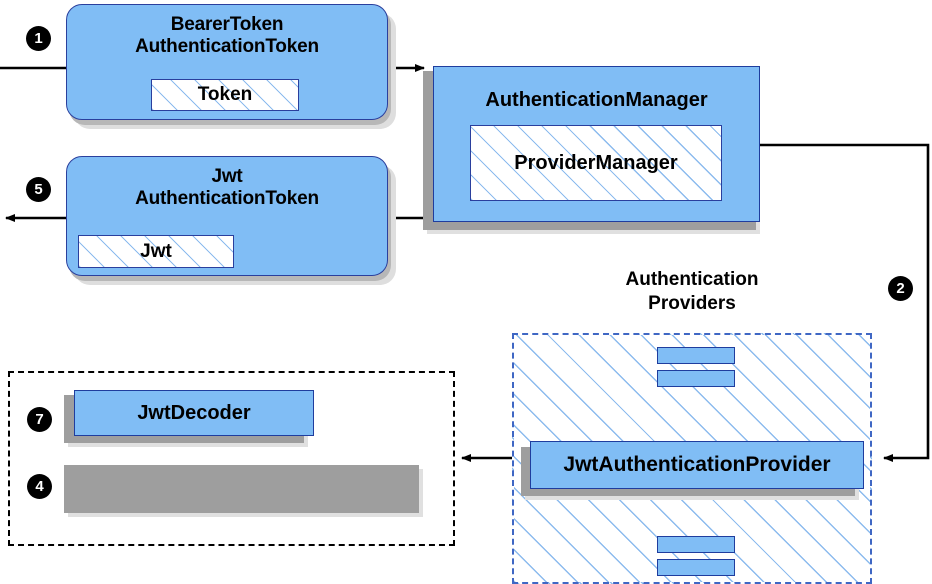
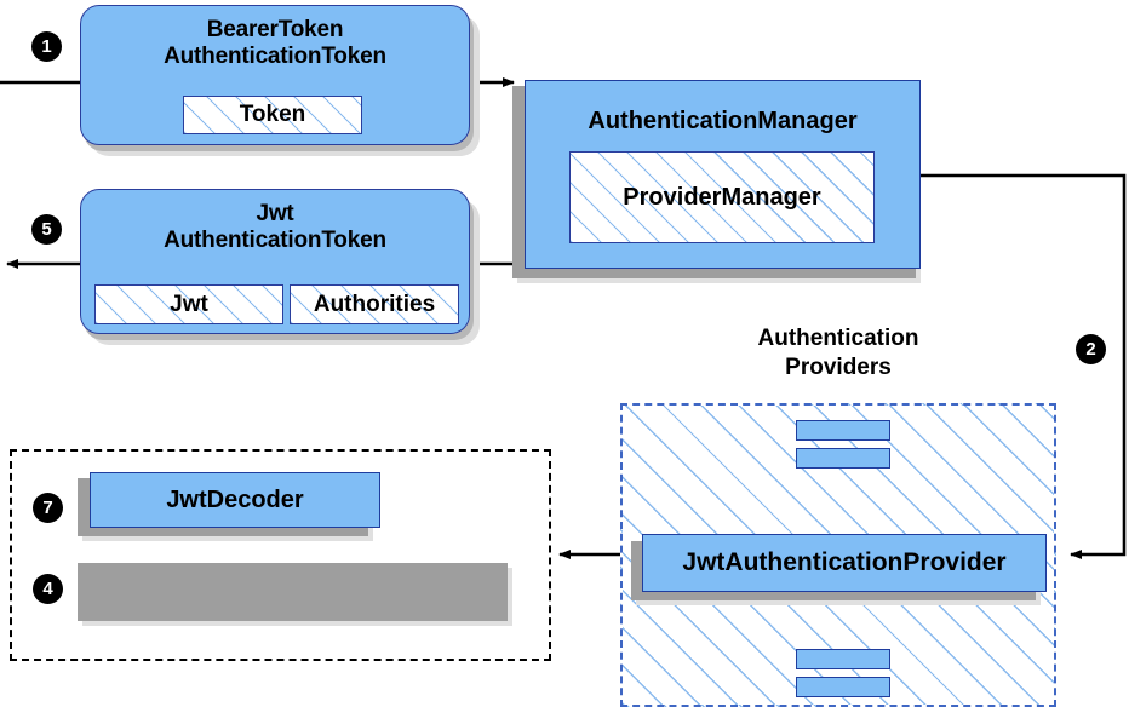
  1
  5
  2
  7
  4
  BearerToken
  AuthenticationToken
  Token
  Jwt
  AuthenticationToken
  Jwt
+ Authorities
  AuthenticationManager
  ProviderManager
  Authentication
  Providers
  JwtAuthenticationProvider
  JwtDecoder
